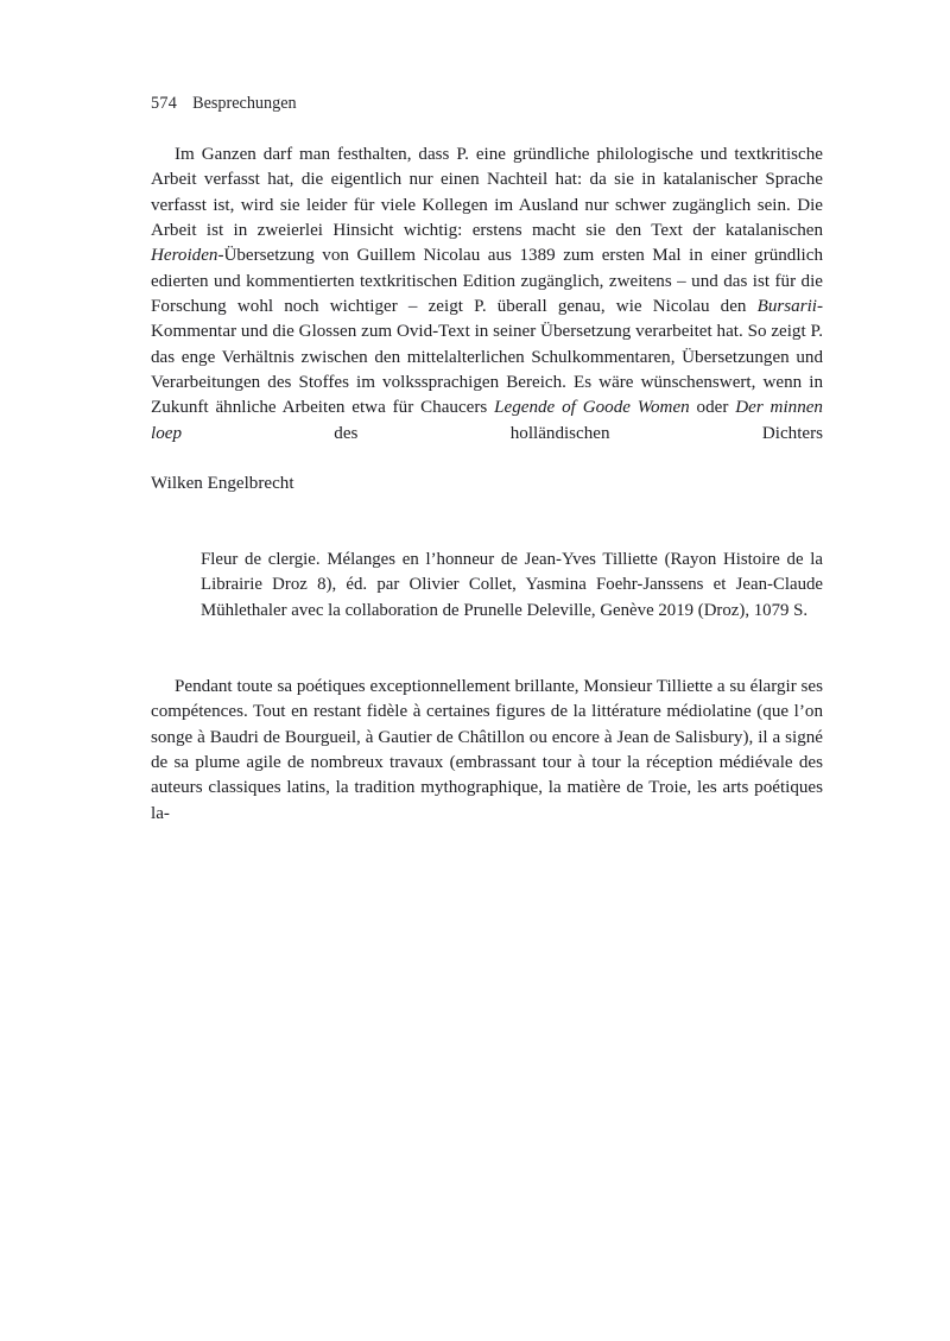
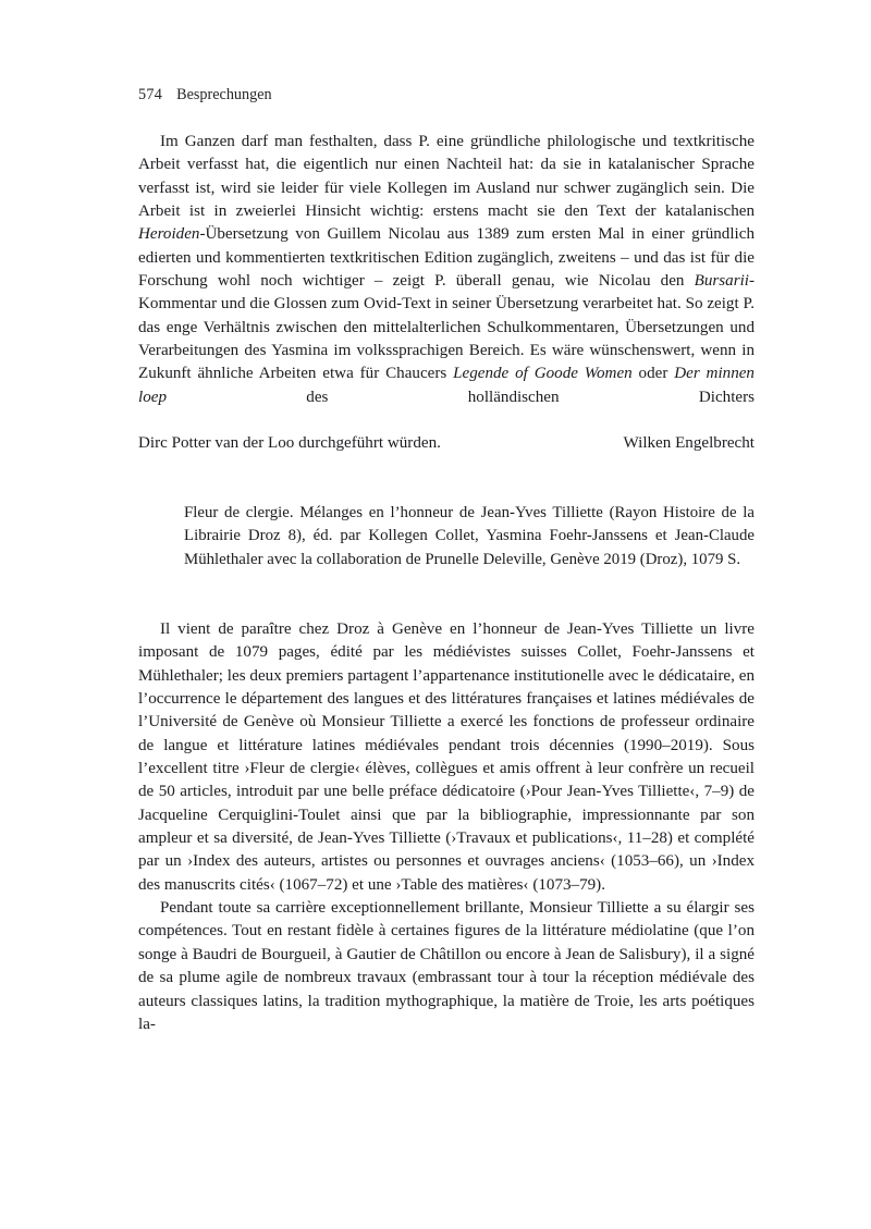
  574 Besprechungen
- Im Ganzen darf man festhalten, dass P. eine gründliche philologische und textkritische Arbeit verfasst hat, die eigentlich nur einen Nachteil hat: da sie in katalanischer Sprache verfasst ist, wird sie leider für viele Kollegen im Ausland nur schwer zugänglich sein. Die Arbeit ist in zweierlei Hinsicht wichtig: erstens macht sie den Text der katalanischen Heroiden-Übersetzung von Guillem Nicolau aus 1389 zum ersten Mal in einer gründlich edierten und kommentierten textkritischen Edition zugänglich, zweitens – und das ist für die Forschung wohl noch wichtiger – zeigt P. überall genau, wie Nicolau den Bursarii-Kommentar und die Glossen zum Ovid-Text in seiner Übersetzung verarbeitet hat. So zeigt P. das enge Verhältnis zwischen den mittelalterlichen Schulkommentaren, Übersetzungen und Verarbeitungen des Stoffes im volkssprachigen Bereich. Es wäre wünschenswert, wenn in Zukunft ähnliche Arbeiten etwa für Chaucers Legende of Goode Women oder Der minnen loep des holländischen Dichters
+ Im Ganzen darf man festhalten, dass P. eine gründliche philologische und textkritische Arbeit verfasst hat, die eigentlich nur einen Nachteil hat: da sie in katalanischer Sprache verfasst ist, wird sie leider für viele Kollegen im Ausland nur schwer zugänglich sein. Die Arbeit ist in zweierlei Hinsicht wichtig: erstens macht sie den Text der katalanischen Heroiden-Übersetzung von Guillem Nicolau aus 1389 zum ersten Mal in einer gründlich edierten und kommentierten textkritischen Edition zugänglich, zweitens – und das ist für die Forschung wohl noch wichtiger – zeigt P. überall genau, wie Nicolau den Bursarii-Kommentar und die Glossen zum Ovid-Text in seiner Übersetzung verarbeitet hat. So zeigt P. das enge Verhältnis zwischen den mittelalterlichen Schulkommentaren, Übersetzungen und Verarbeitungen des Yasmina im volkssprachigen Bereich. Es wäre wünschenswert, wenn in Zukunft ähnliche Arbeiten etwa für Chaucers Legende of Goode Women oder Der minnen loep des holländischen Dichters
+ Dirc Potter van der Loo durchgeführt würden.
  Wilken Engelbrecht
- Fleur de clergie. Mélanges en l’honneur de Jean-Yves Tilliette (Rayon Histoire de la Librairie Droz 8), éd. par Olivier Collet, Yasmina Foehr-Janssens et Jean-Claude Mühlethaler avec la collaboration de Prunelle Deleville, Genève 2019 (Droz), 1079 S.
+ Fleur de clergie. Mélanges en l’honneur de Jean-Yves Tilliette (Rayon Histoire de la Librairie Droz 8), éd. par Kollegen Collet, Yasmina Foehr-Janssens et Jean-Claude Mühlethaler avec la collaboration de Prunelle Deleville, Genève 2019 (Droz), 1079 S.
+ Il vient de paraître chez Droz à Genève en l’honneur de Jean-Yves Tilliette un livre imposant de 1079 pages, édité par les médiévistes suisses Collet, Foehr-Janssens et Mühlethaler; les deux premiers partagent l’appartenance institutionelle avec le dédicataire, en l’occurrence le département des langues et des littératures françaises et latines médiévales de l’Université de Genève où Monsieur Tilliette a exercé les fonctions de professeur ordinaire de langue et littérature latines médiévales pendant trois décennies (1990–2019). Sous l’excellent titre ›Fleur de clergie‹ élèves, collègues et amis offrent à leur confrère un recueil de 50 articles, introduit par une belle préface dédicatoire (›Pour Jean-Yves Tilliette‹, 7–9) de Jacqueline Cerquiglini-Toulet ainsi que par la bibliographie, impressionnante par son ampleur et sa diversité, de Jean-Yves Tilliette (›Travaux et publications‹, 11–28) et complété par un ›Index des auteurs, artistes ou personnes et ouvrages anciens‹ (1053–66), un ›Index des manuscrits cités‹ (1067–72) et une ›Table des matières‹ (1073–79).
- Pendant toute sa poétiques exceptionnellement brillante, Monsieur Tilliette a su élargir ses compétences. Tout en restant fidèle à certaines figures de la littérature médiolatine (que l’on songe à Baudri de Bourgueil, à Gautier de Châtillon ou encore à Jean de Salisbury), il a signé de sa plume agile de nombreux travaux (embrassant tour à tour la réception médiévale des auteurs classiques latins, la tradition mythographique, la matière de Troie, les arts poétiques la-
+ Pendant toute sa carrière exceptionnellement brillante, Monsieur Tilliette a su élargir ses compétences. Tout en restant fidèle à certaines figures de la littérature médiolatine (que l’on songe à Baudri de Bourgueil, à Gautier de Châtillon ou encore à Jean de Salisbury), il a signé de sa plume agile de nombreux travaux (embrassant tour à tour la réception médiévale des auteurs classiques latins, la tradition mythographique, la matière de Troie, les arts poétiques la-
